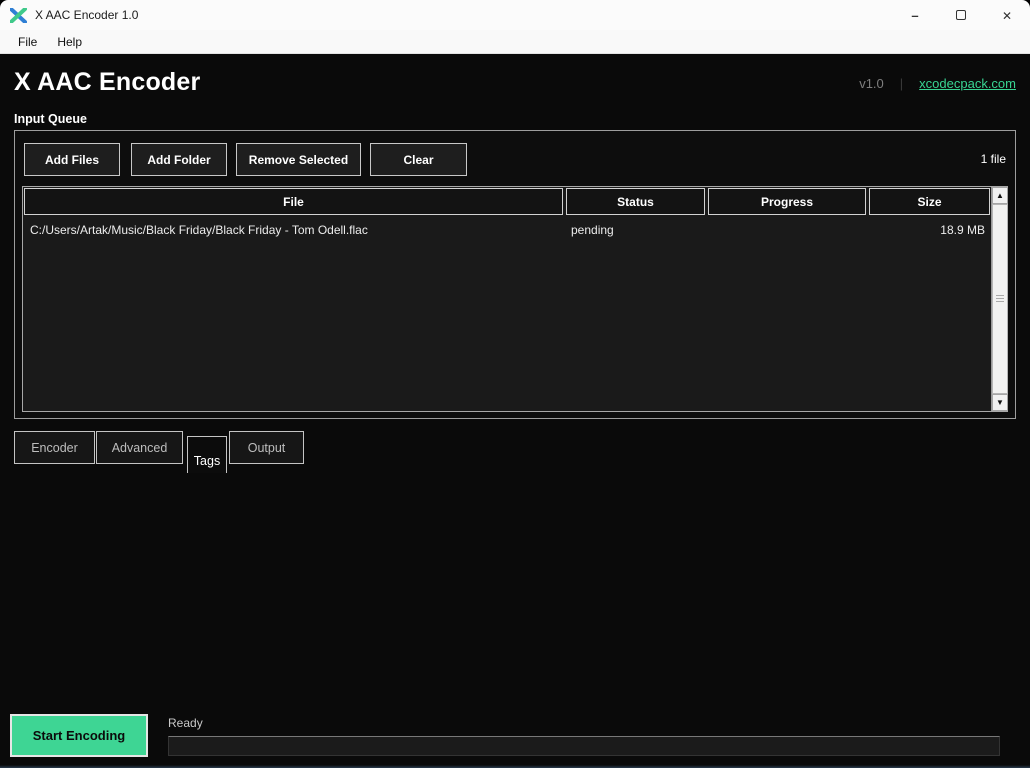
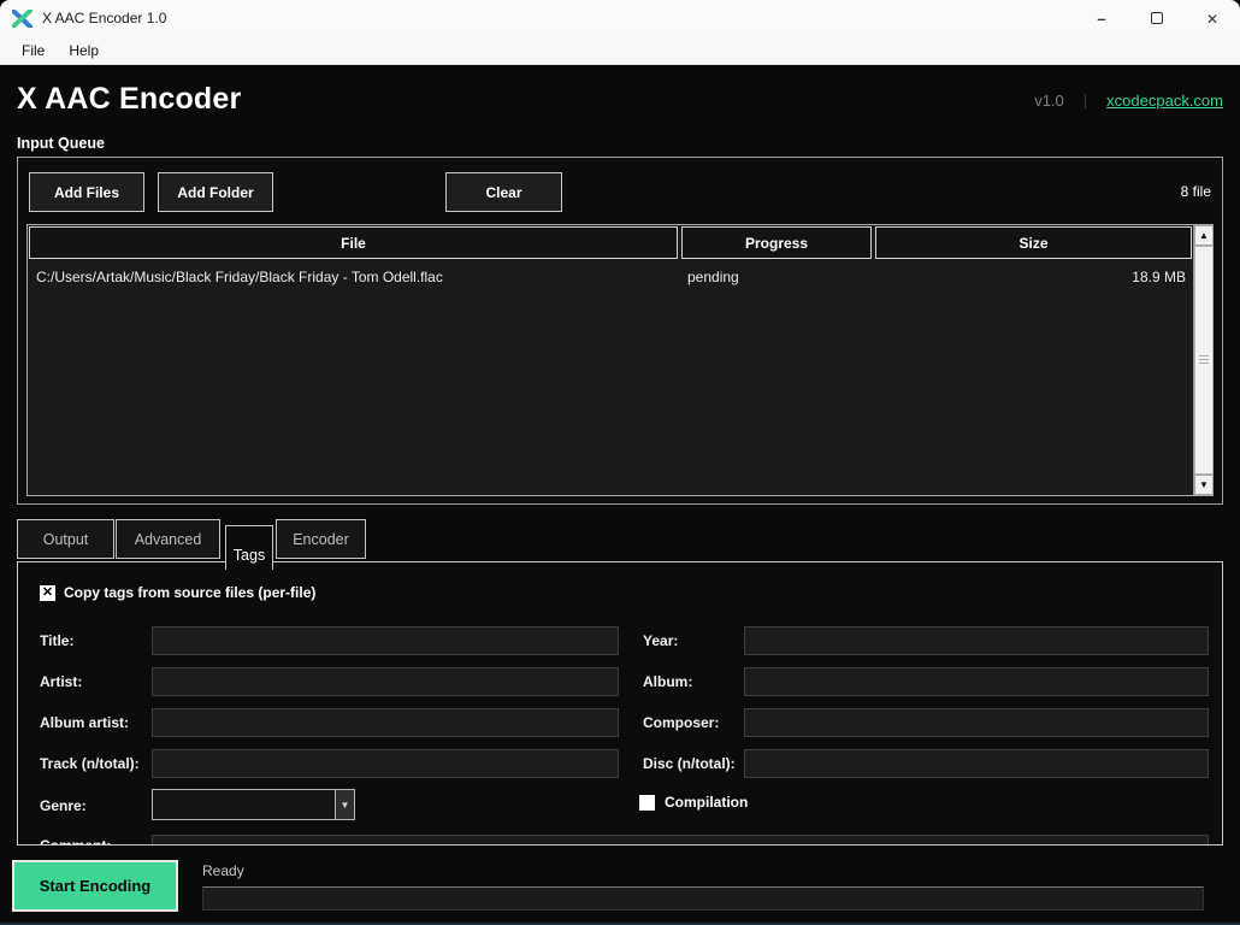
  X AAC Encoder 1.0
  File
  Help
  X AAC Encoder
  v1.0
  |
  xcodecpack.com
  Input Queue
  Add Files
  Add Folder
- Remove Selected
  Clear
- 1 file
+ 8 file
  File
- Status
  Progress
  Size
  C:/Users/Artak/Music/Black Friday/Black Friday - Tom Odell.flac
  pending
  18.9 MB
- Encoder
+ Output
  Advanced
  Tags
- Output
+ Encoder
+ Copy tags from source files (per-file)
+ Title:
+ Artist:
+ Album artist:
+ Track (n/total):
+ Genre:
+ Year:
+ Album:
+ Composer:
+ Disc (n/total):
+ Compilation
  Start Encoding
  Ready
